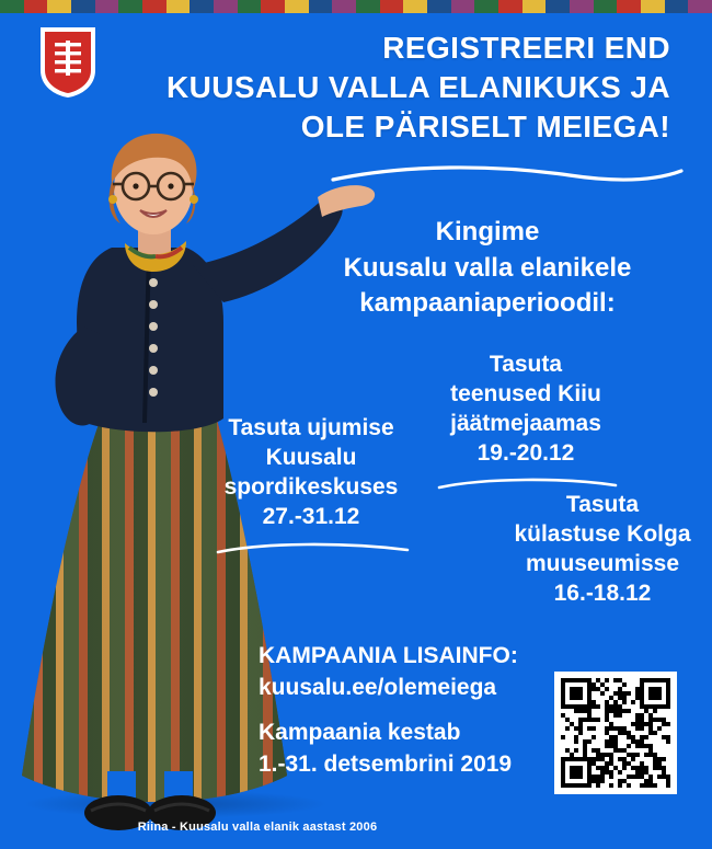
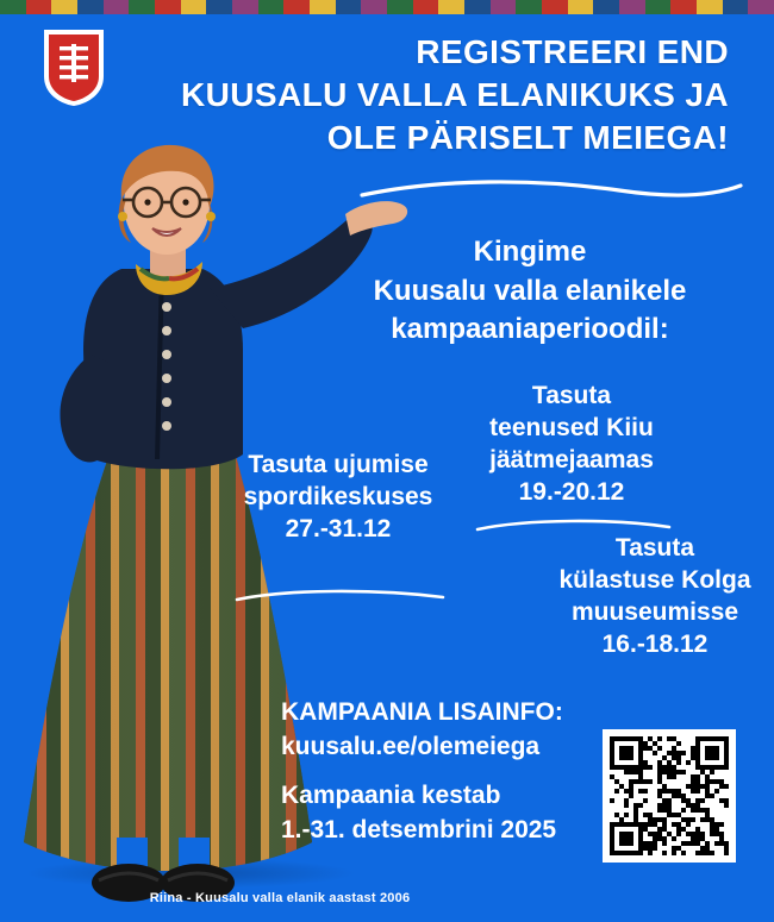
  REGISTREERI END
  KUUSALU VALLA ELANIKUKS JA
  OLE PÄRISELT MEIEGA!
  Kingime
  Kuusalu valla elanikele
  kampaaniaperioodil:
  Tasuta ujumise
- Kuusalu
  spordikeskuses
  27.-31.12
  Tasuta
  teenused Kiiu
  jäätmejaamas
  19.-20.12
  Tasuta
  külastuse Kolga
  muuseumisse
  16.-18.12
  KAMPAANIA LISAINFO:
  kuusalu.ee/olemeiega
  Kampaania kestab
- 1.-31. detsembrini 2019
+ 1.-31. detsembrini 2025
  Riina - Kuusalu valla elanik aastast 2006
